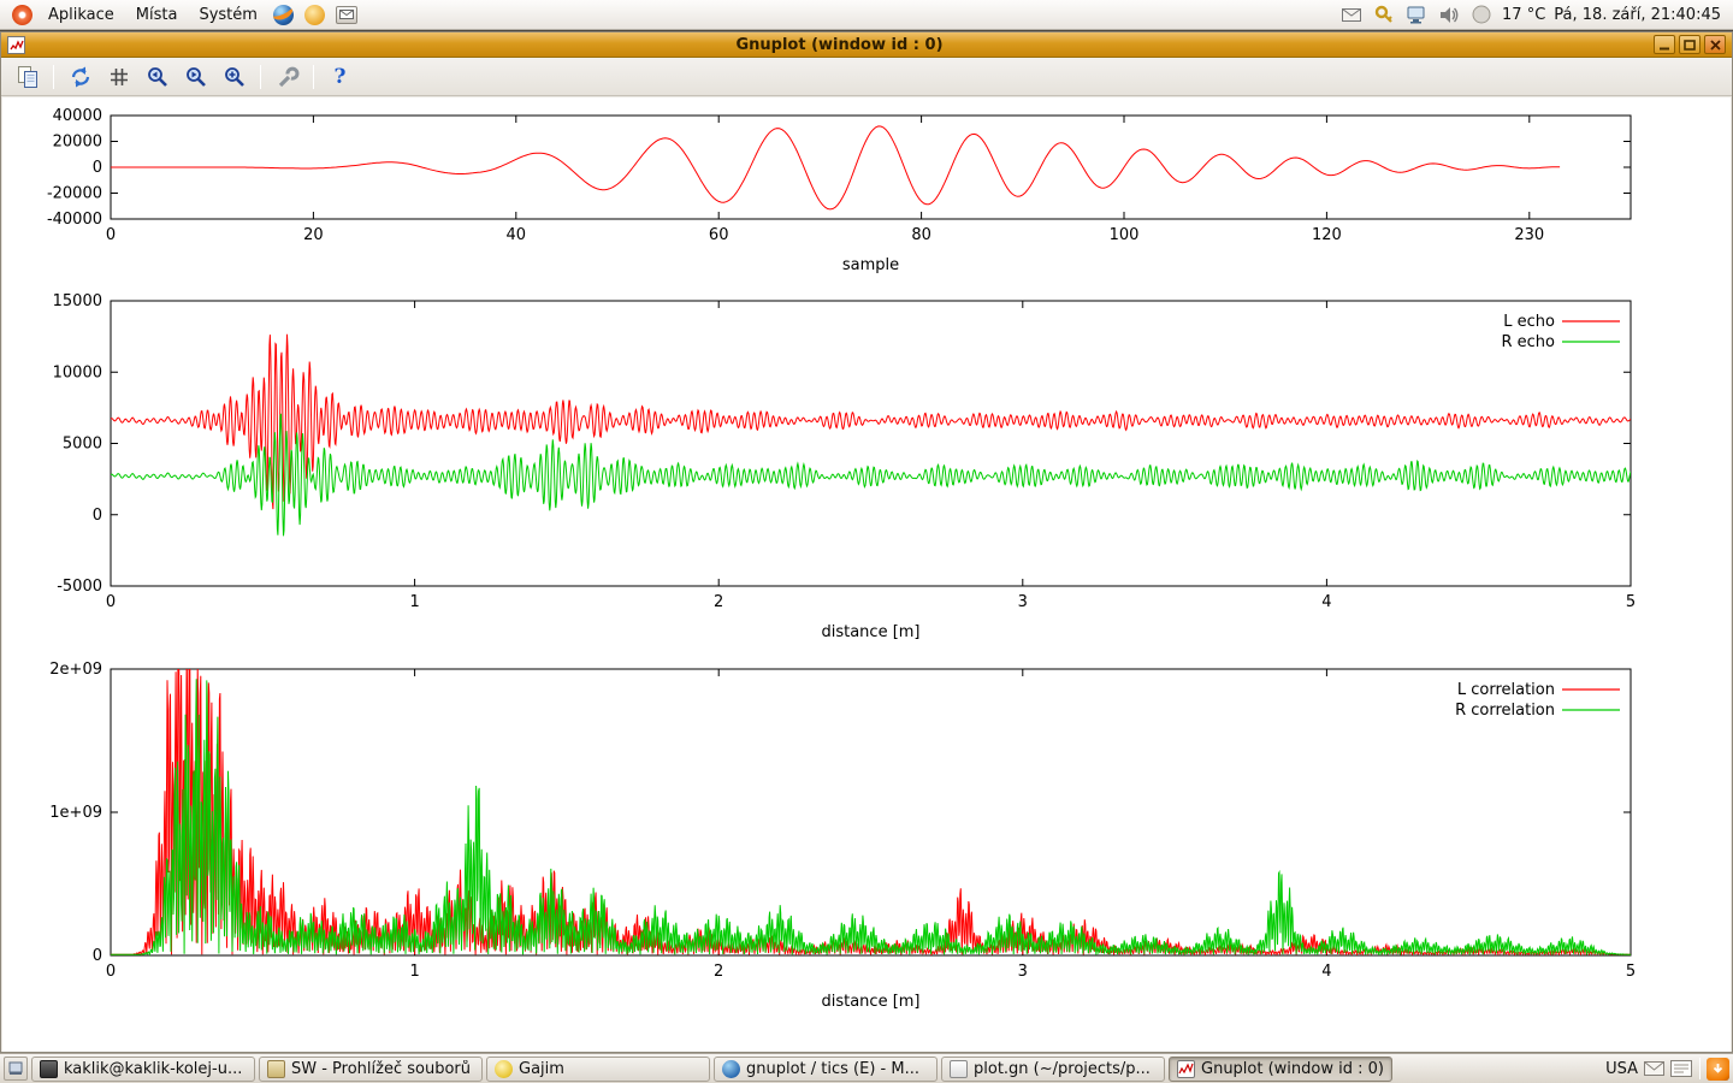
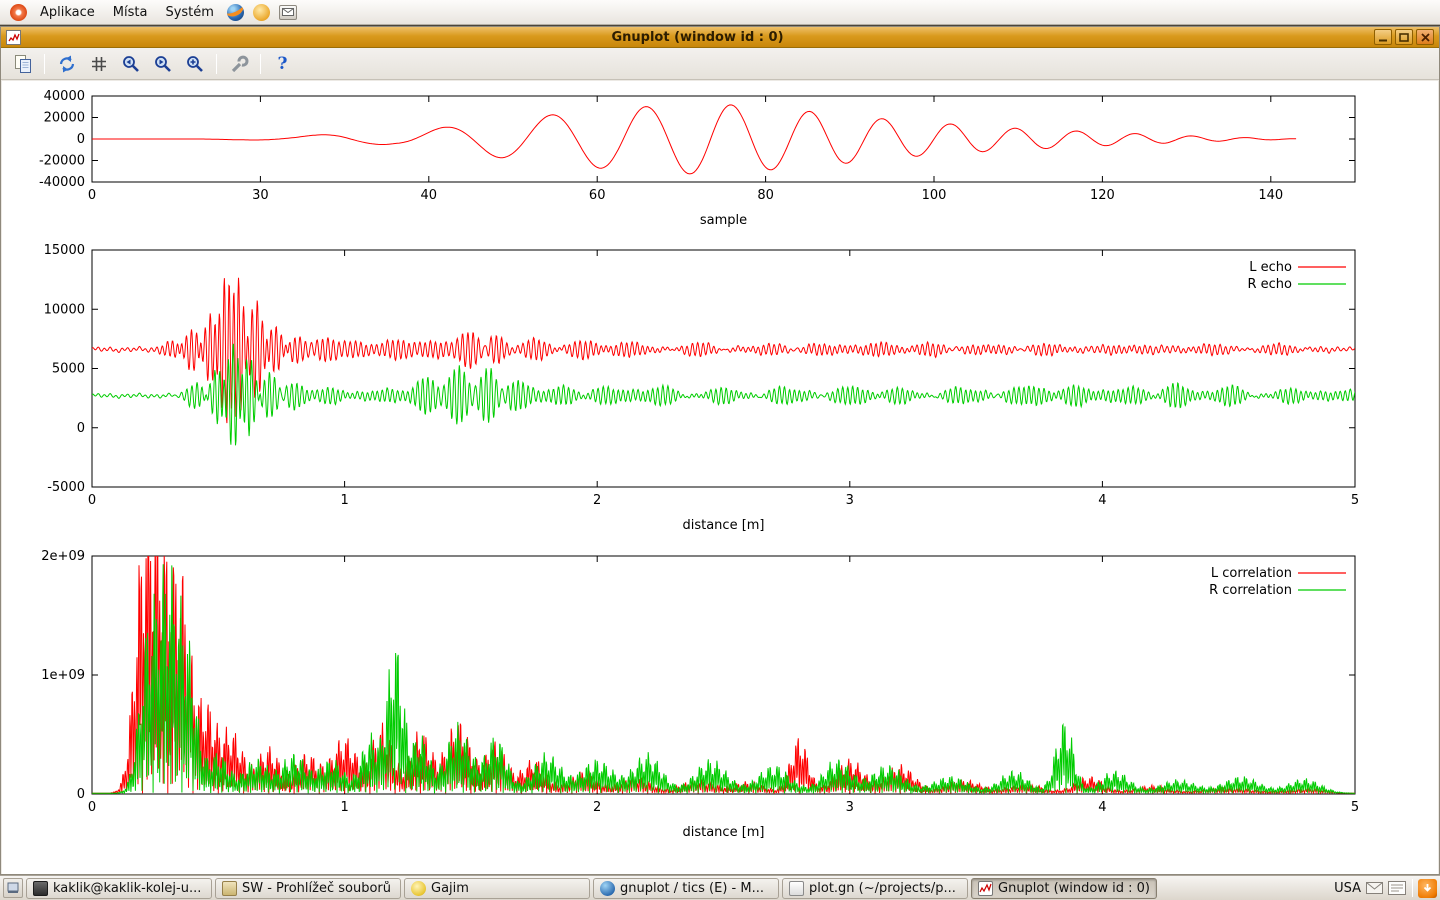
  Aplikace
  Místa
  Systém
- 17 °C
- Pá, 18. září, 21:40:45
  Gnuplot (window id : 0)
  ?
  0
- 20
+ 30
  40
  60
  80
  100
  120
- 230
+ 140
  -40000
  -20000
  0
  20000
  40000
  sample
  0
  1
  2
  3
  4
  5
  -5000
  0
  5000
  10000
  15000
  distance [m]
  L echo
  R echo
  0
  1
  2
  3
  4
  5
  0
  1e+09
  2e+09
  distance [m]
  L correlation
  R correlation
  kaklik@kaklik-kolej-u...
  SW - Prohlížeč souborů
  Gajim
  gnuplot / tics (E) - M...
  plot.gn (~/projects/p...
  Gnuplot (window id : 0)
  USA
